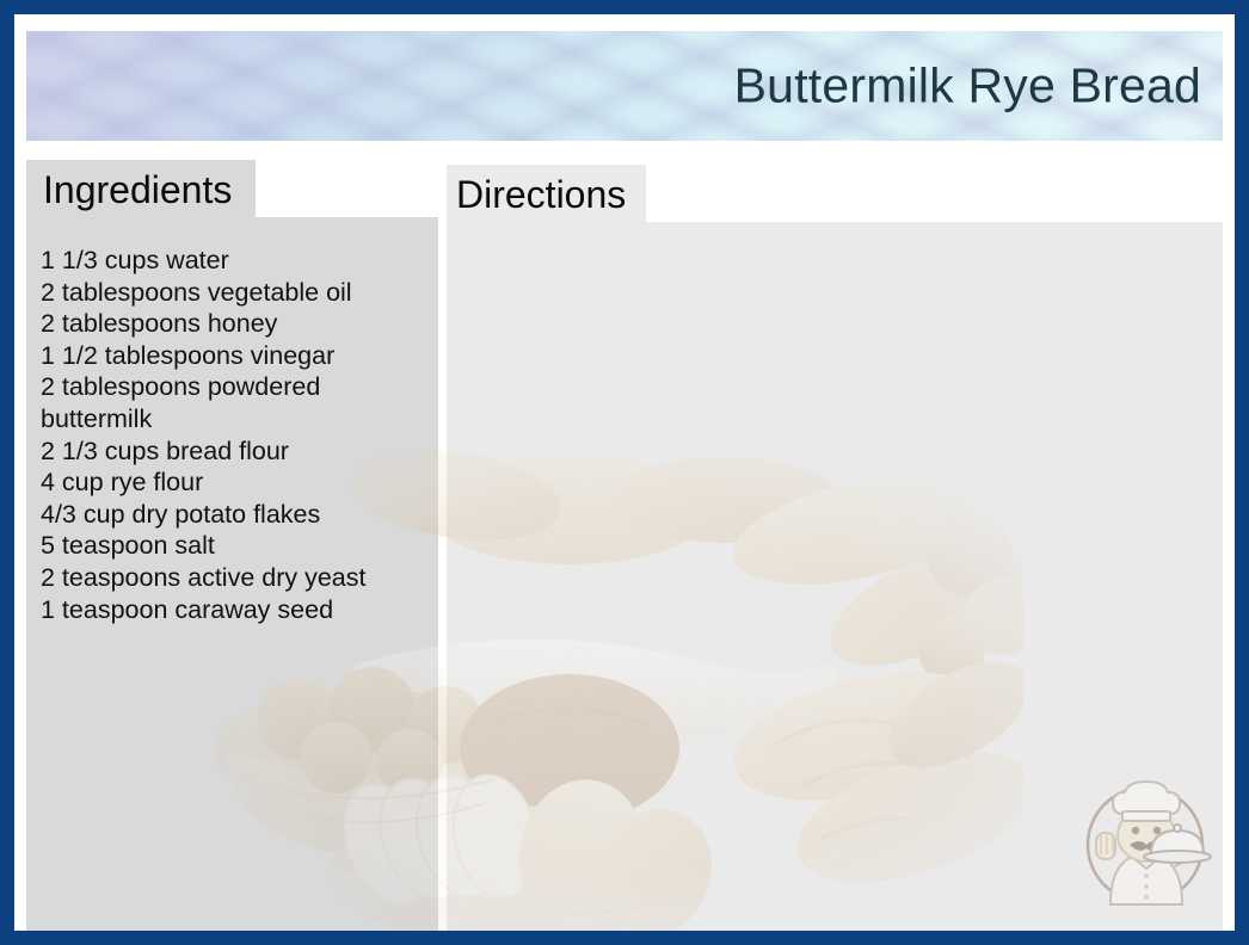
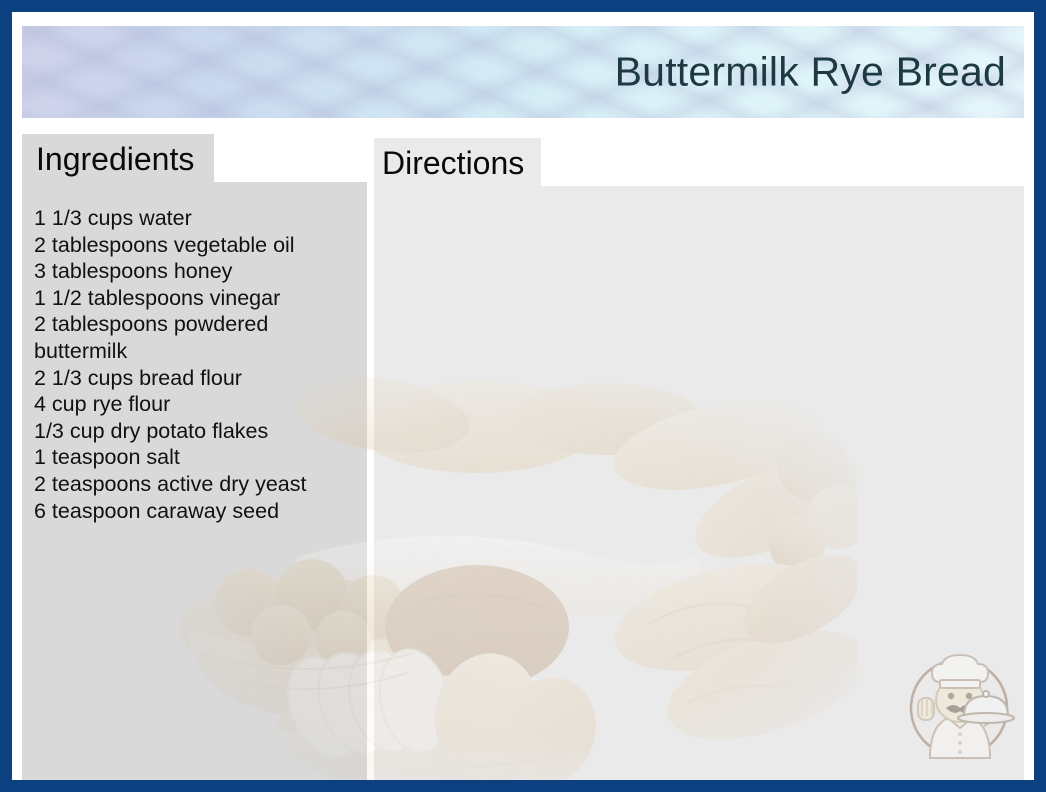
  Buttermilk Rye Bread
  Ingredients
  Directions
  1 1/3 cups water
  2 tablespoons vegetable oil
- 2 tablespoons honey
+ 3 tablespoons honey
  1 1/2 tablespoons vinegar
  2 tablespoons powdered
  buttermilk
  2 1/3 cups bread flour
  4 cup rye flour
- 4/3 cup dry potato flakes
+ 1/3 cup dry potato flakes
- 5 teaspoon salt
+ 1 teaspoon salt
  2 teaspoons active dry yeast
- 1 teaspoon caraway seed
+ 6 teaspoon caraway seed
